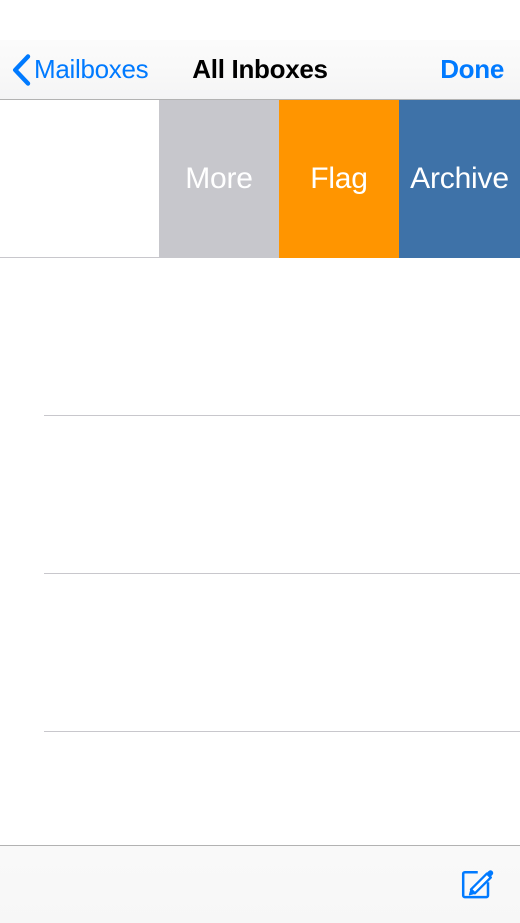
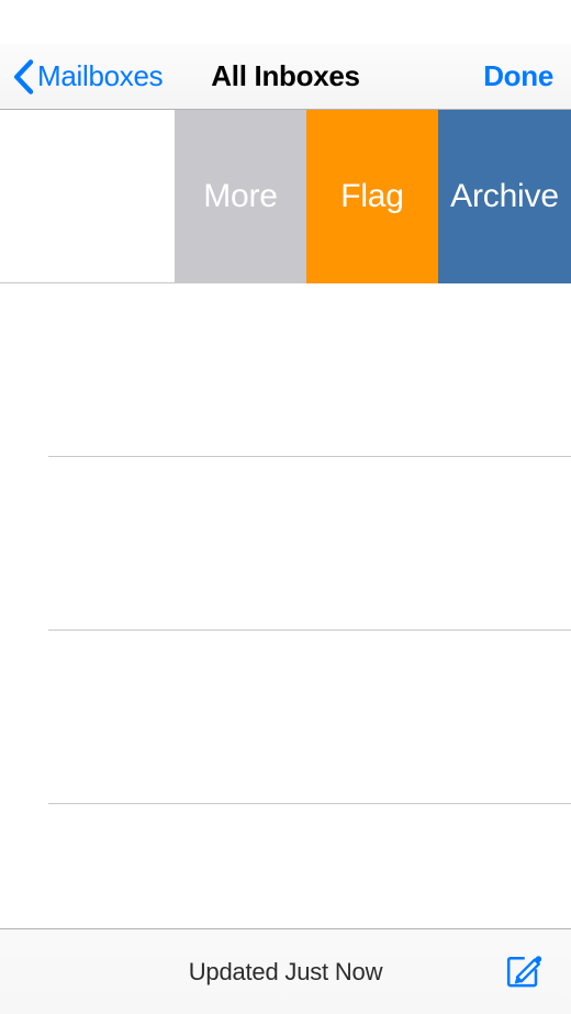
  Mailboxes
  All Inboxes
  Done
  More
  Flag
  Archive
+ Updated Just Now
